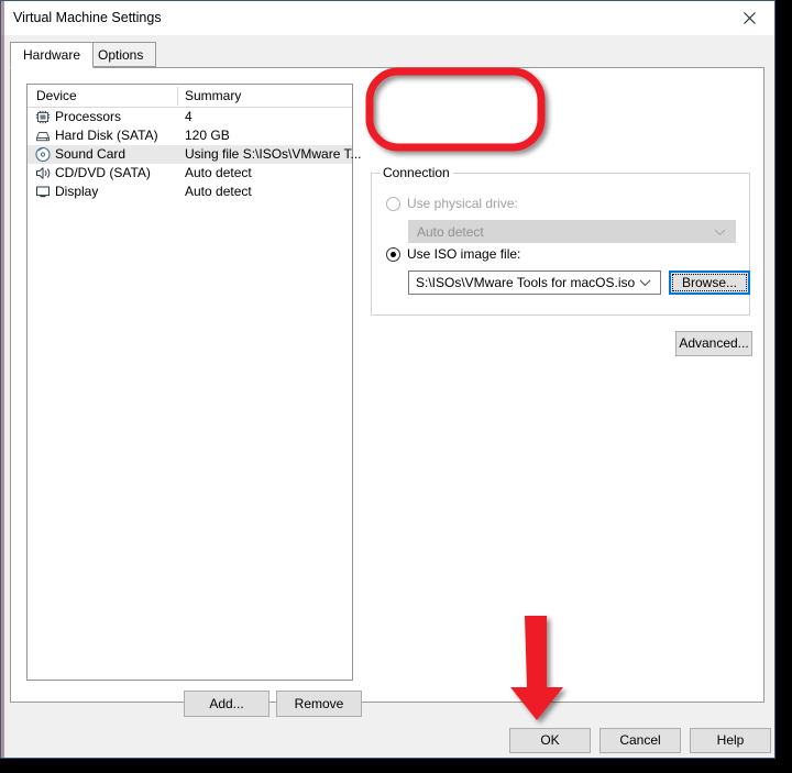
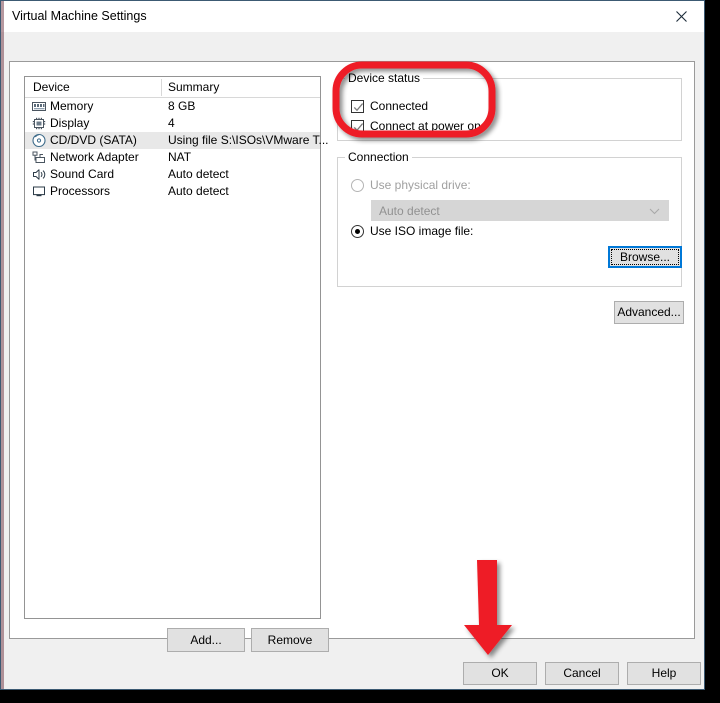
  Virtual Machine Settings
- Hardware
- Options
  Device
  Summary
+ Memory
+ 8 GB
- Processors
+ Display
  4
- Hard Disk (SATA)
- 120 GB
- Sound Card
+ CD/DVD (SATA)
  Using file S:\ISOs\VMware T...
+ Network Adapter
+ NAT
- CD/DVD (SATA)
+ Sound Card
  Auto detect
- Display
+ Processors
  Auto detect
  Add...
  Remove
+ Device status
+ Connected
+ Connect at power on
  Connection
  Use physical drive:
  Auto detect
  Use ISO image file:
- S:\ISOs\VMware Tools for macOS.iso
  Browse...
  Advanced...
  OK
  Cancel
  Help
